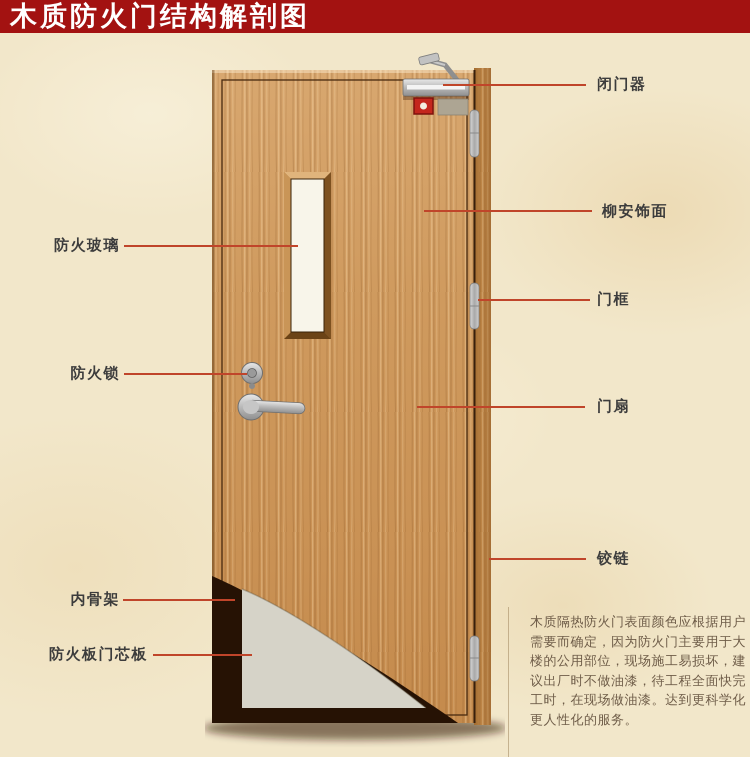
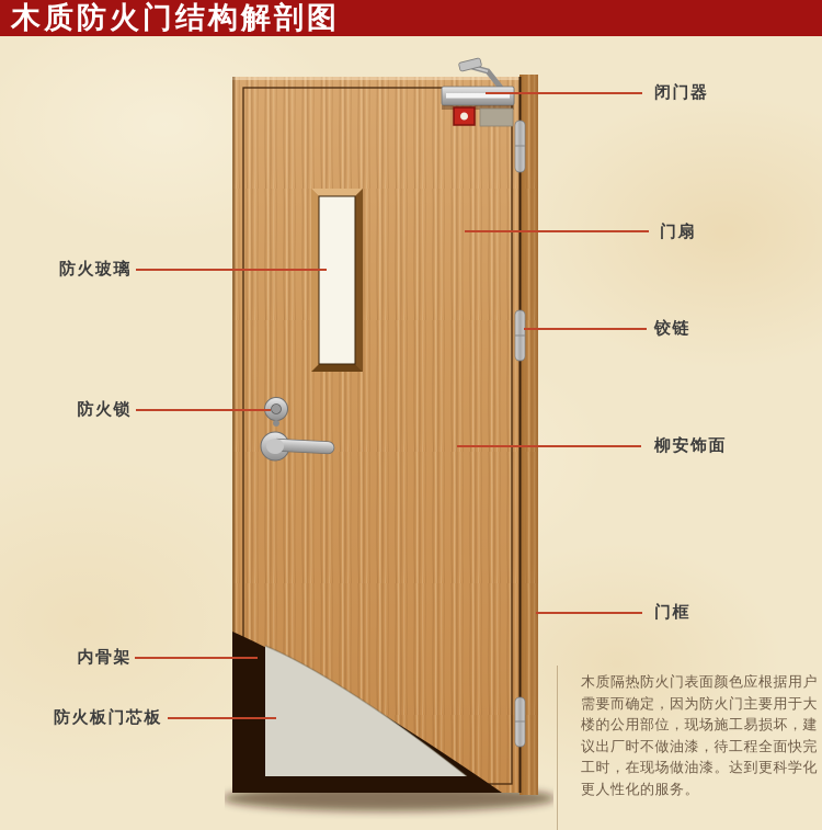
  木质防火门结构解剖图
  防火玻璃
  防火锁
  内骨架
  防火板门芯板
  闭门器
- 柳安饰面
+ 门扇
- 门框
+ 铰链
- 门扇
+ 柳安饰面
- 铰链
+ 门框
  木质隔热防火门表面颜色应根据用户
  需要而确定，因为防火门主要用于大
  楼的公用部位，现场施工易损坏，建
  议出厂时不做油漆，待工程全面快完
  工时，在现场做油漆。达到更科学化
  更人性化的服务。
